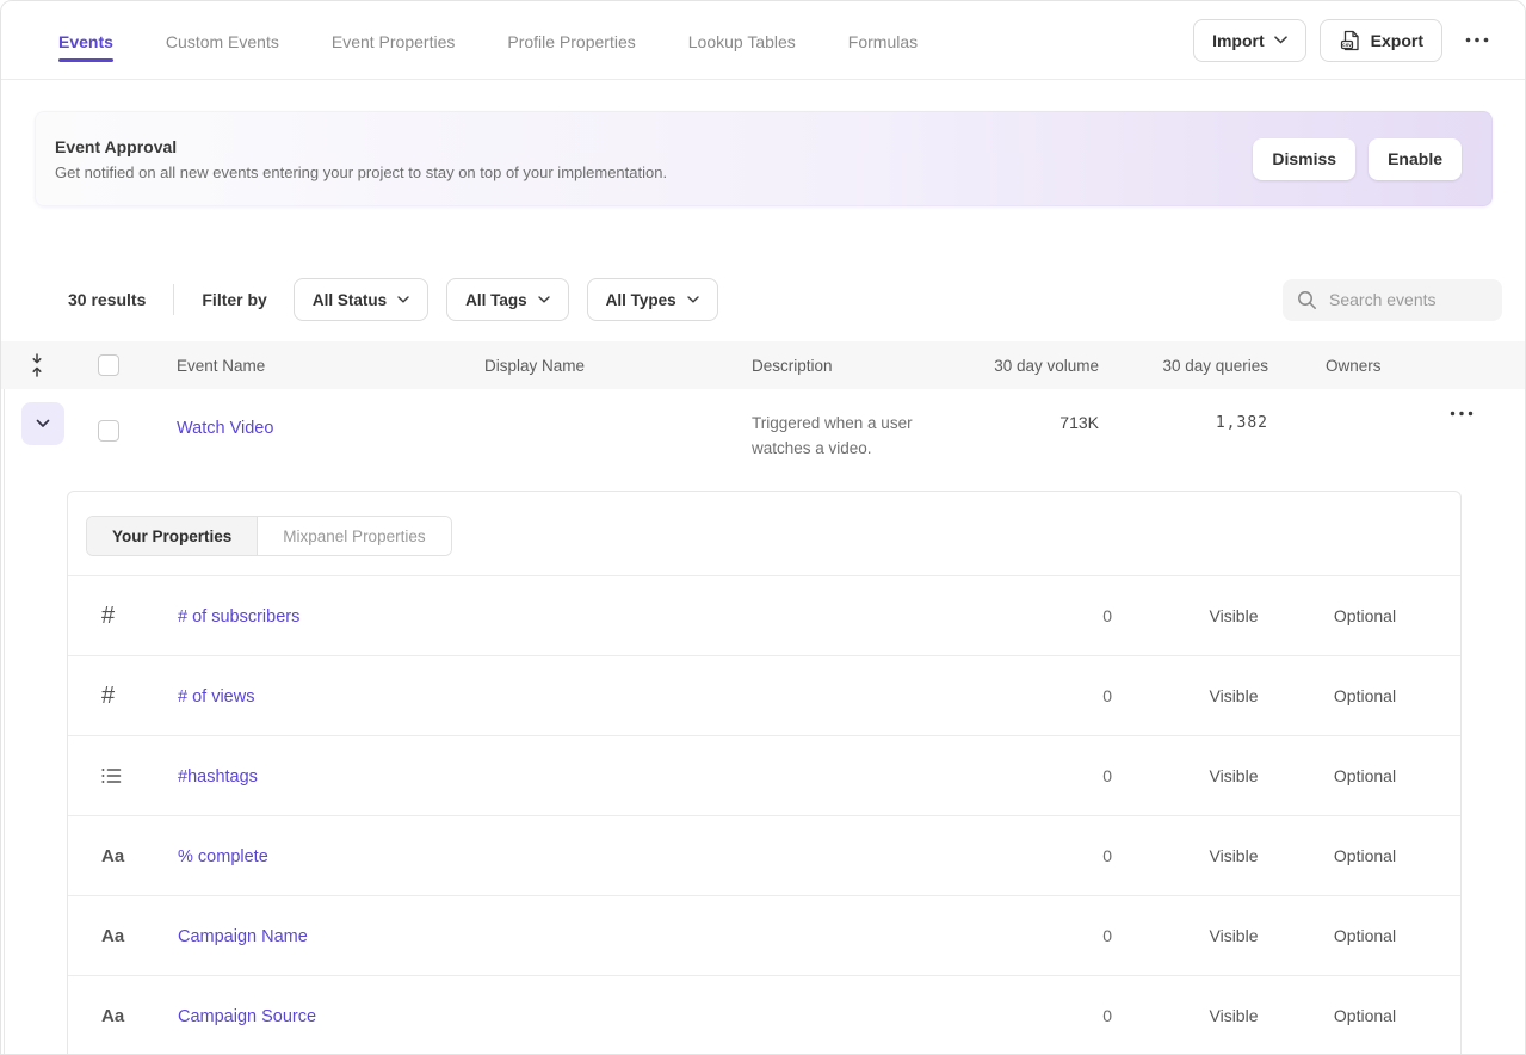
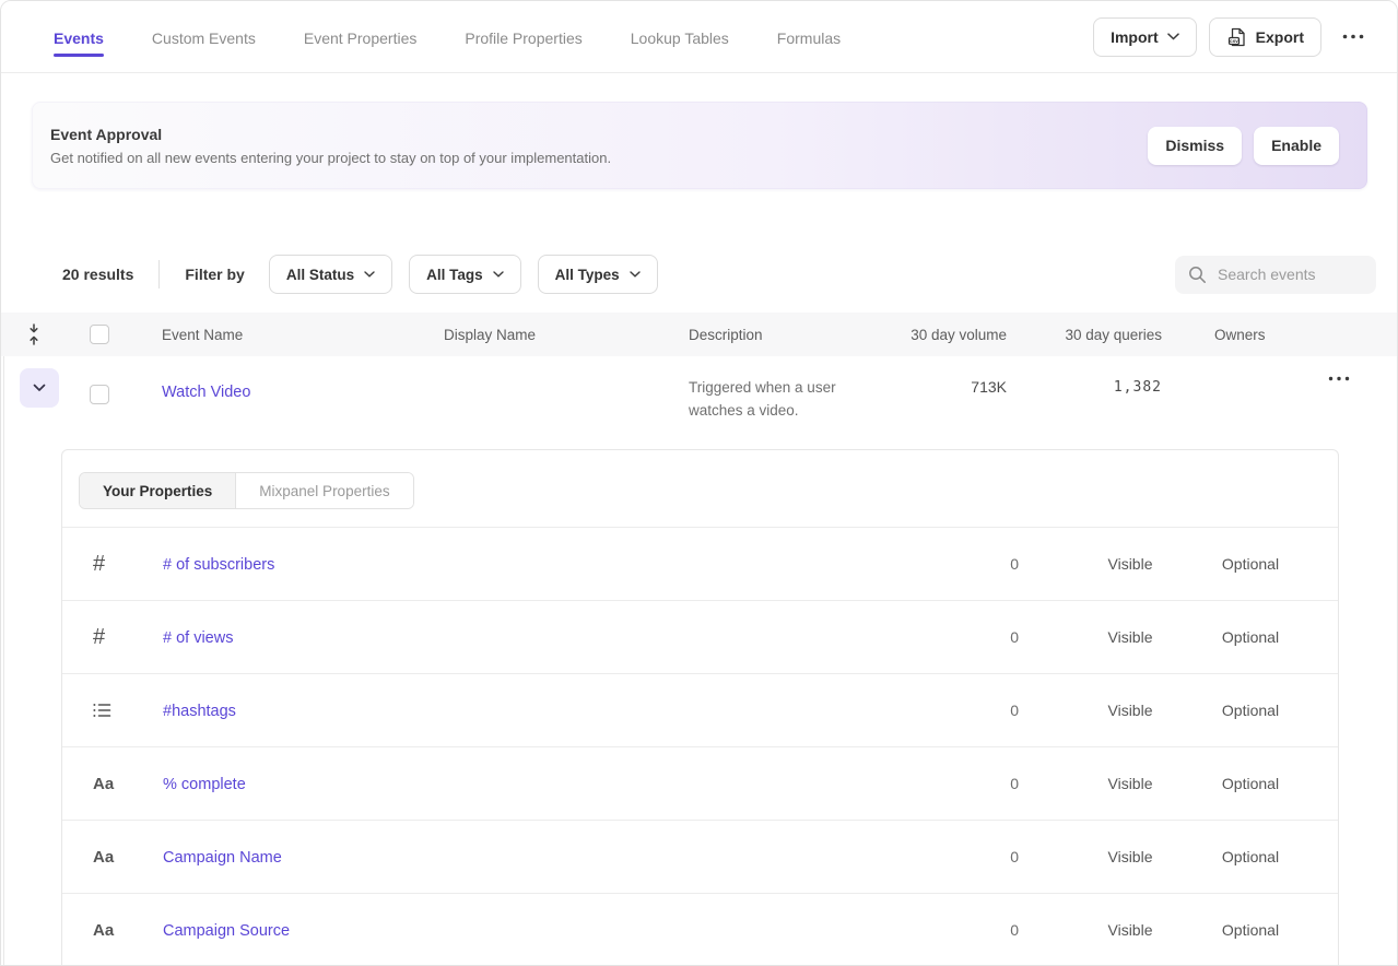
  Events
  Custom Events
  Event Properties
  Profile Properties
  Lookup Tables
  Formulas
  Import
  Export
  Event Approval
  Get notified on all new events entering your project to stay on top of your implementation.
  Dismiss
  Enable
- 30 results
+ 20 results
  Filter by
  All Status
  All Tags
  All Types
  Search events
  Event Name
  Display Name
  Description
  30 day volume
  30 day queries
  Owners
  Watch Video
  Triggered when a user
  watches a video.
  713K
  1,382
  Your Properties
  Mixpanel Properties
  #
  # of subscribers
  0
  Visible
  Optional
  #
  # of views
  0
  Visible
  Optional
  #hashtags
  0
  Visible
  Optional
  Aa
  % complete
  0
  Visible
  Optional
  Aa
  Campaign Name
  0
  Visible
  Optional
  Aa
  Campaign Source
  0
  Visible
  Optional
